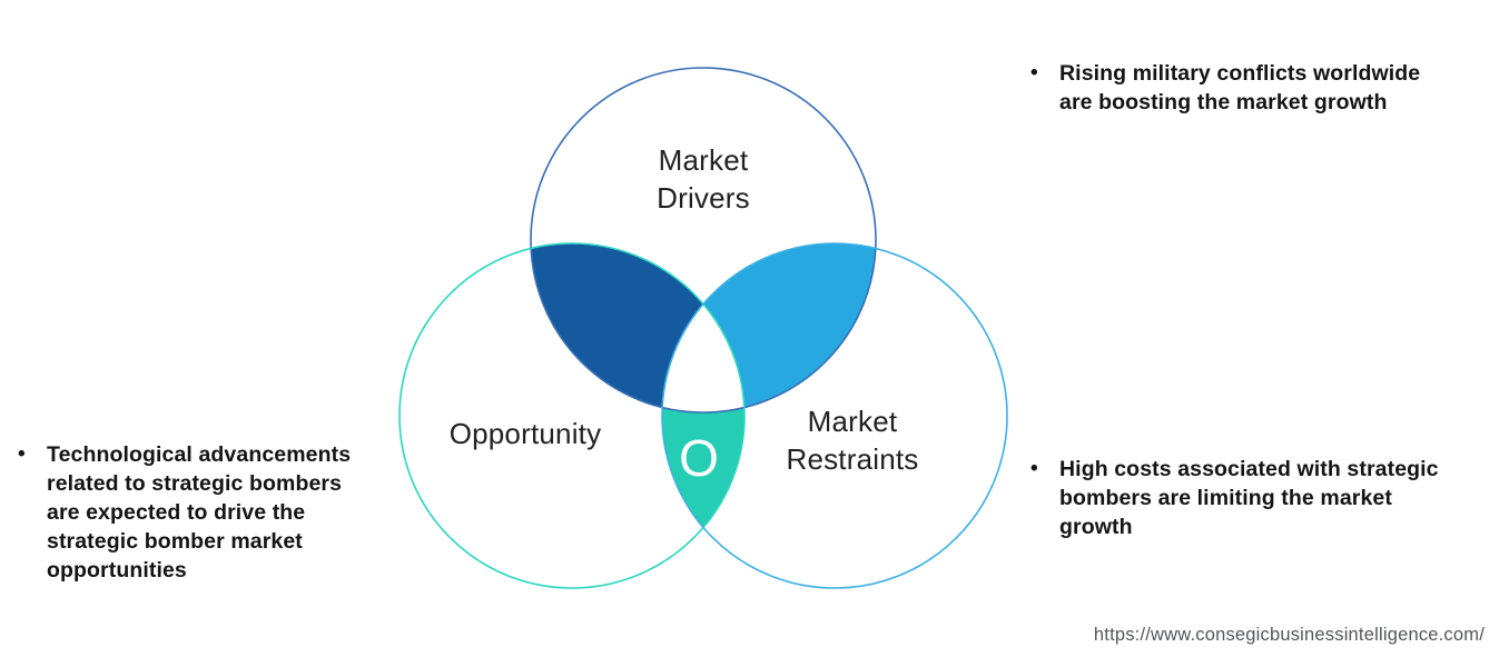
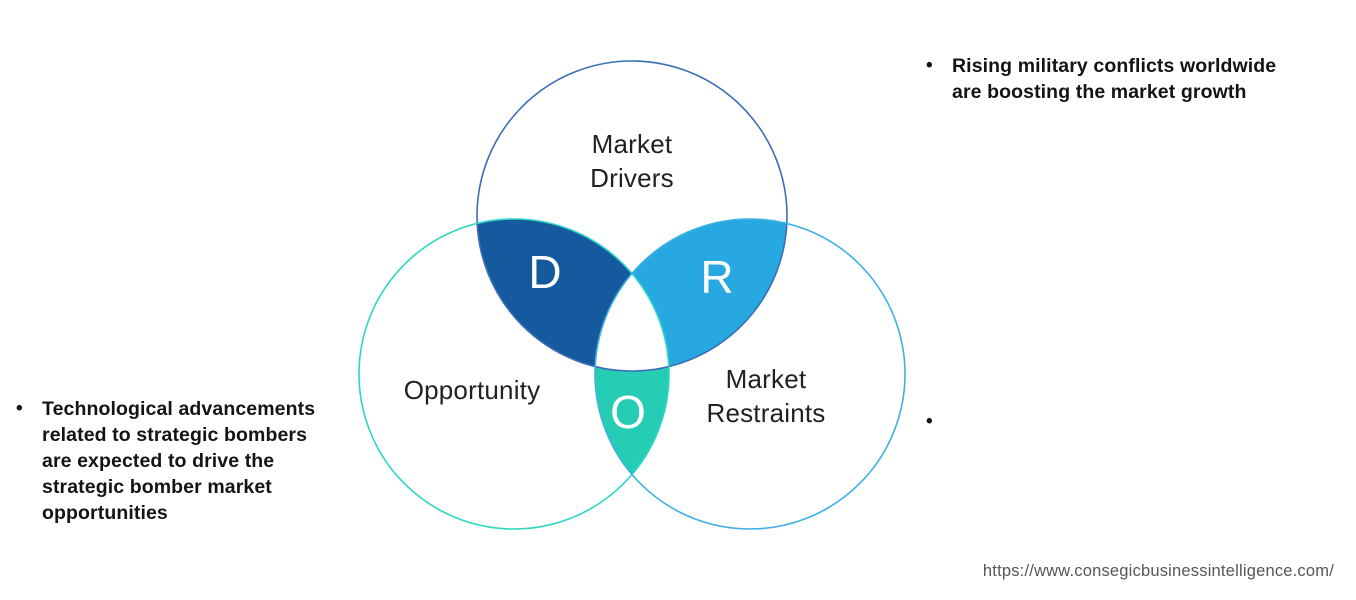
  Market
  Drivers
  Opportunity
  Market
  Restraints
+ D
+ R
  O
  •
  Rising military conflicts worldwide
  are boosting the market growth
  •
- High costs associated with strategic
- bombers are limiting the market
- growth
  •
  Technological advancements
  related to strategic bombers
  are expected to drive the
  strategic bomber market
  opportunities
  https://www.consegicbusinessintelligence.com/
